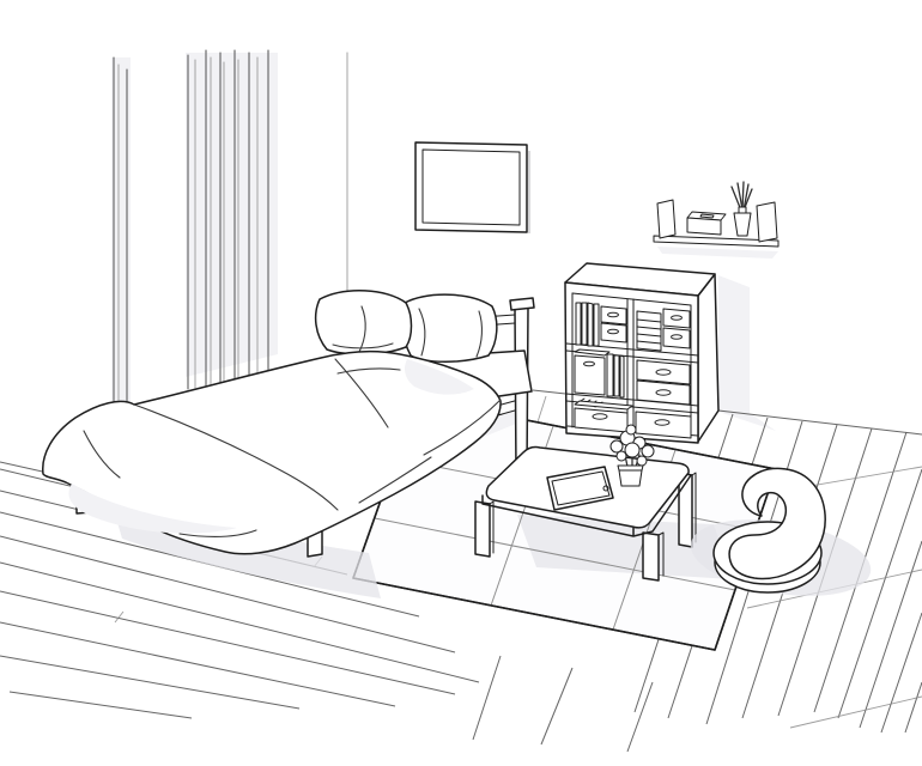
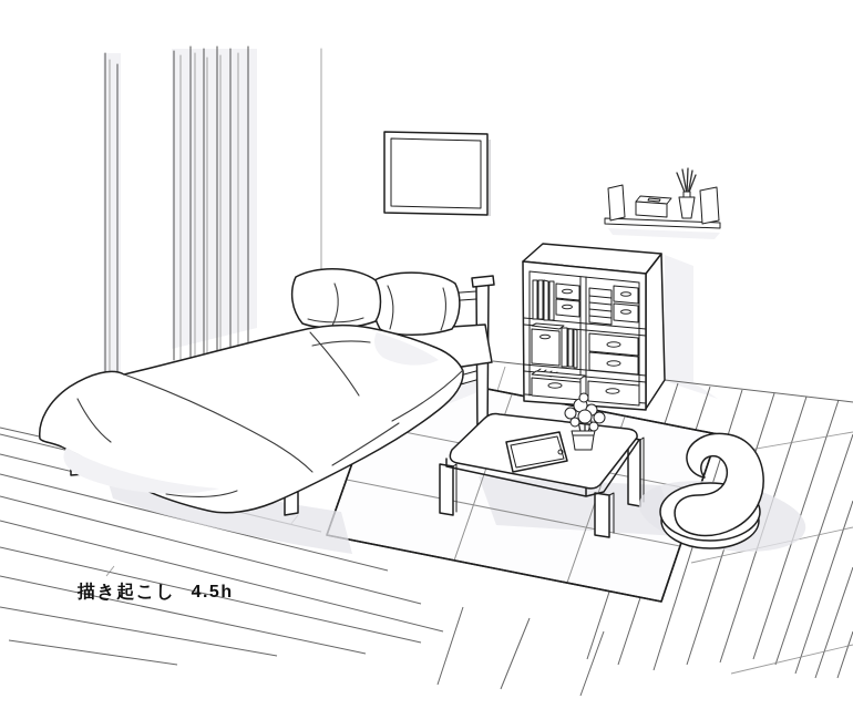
+ 描き起こし 4.5h
